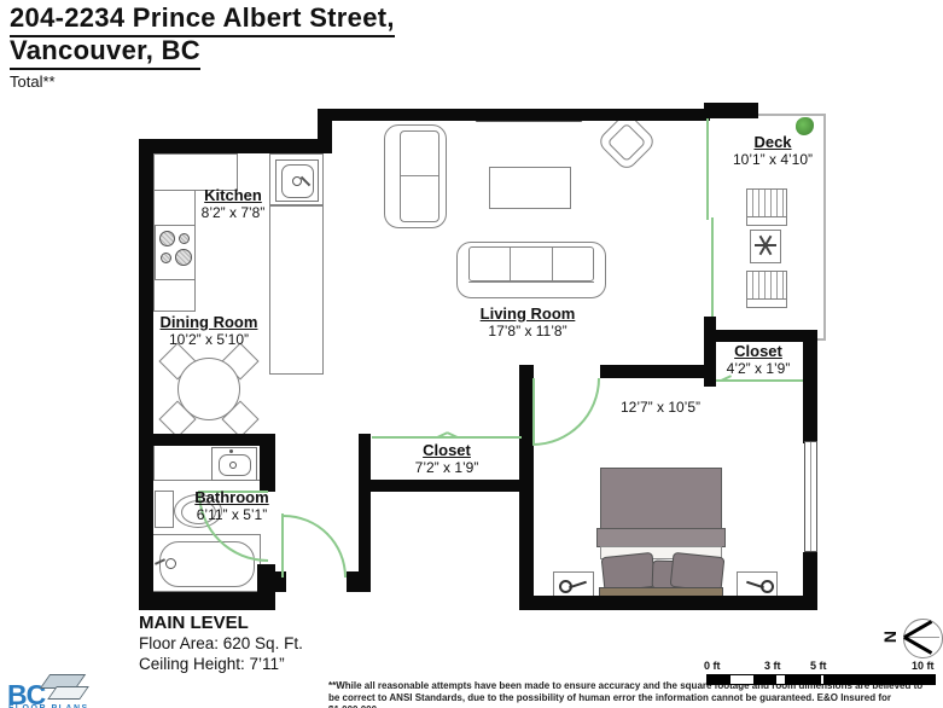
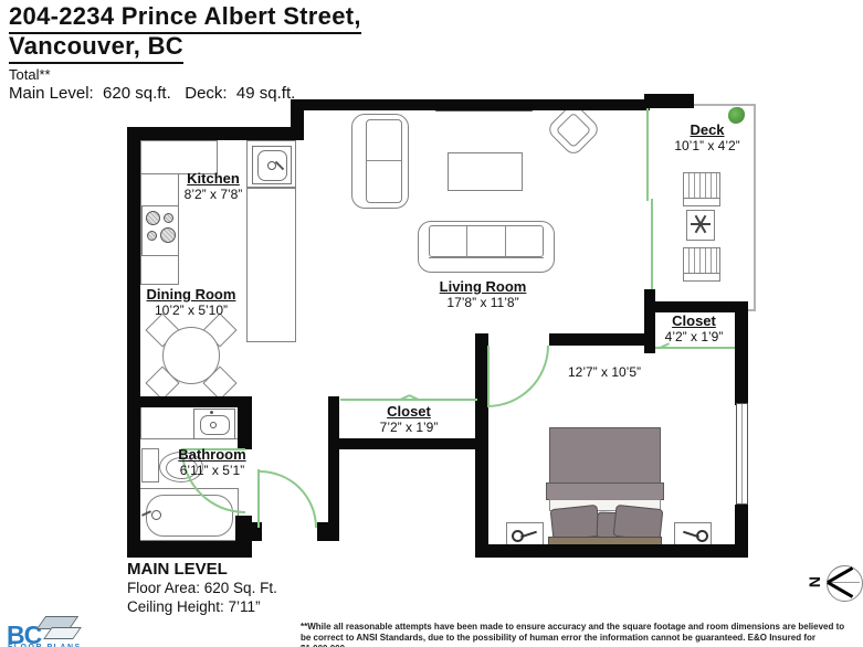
  204-2234 Prince Albert Street,
  Vancouver, BC
  Total**
+ Main Level: 620 sq.ft. Deck: 49 sq.ft.
  Kitchen
  8’2” x 7’8”
  Dining Room
  10’2” x 5’10”
  Living Room
  17’8” x 11’8”
  Deck
- 10’1” x 4’10”
+ 10’1” x 4’2”
  12’7” x 10’5”
  Closet
  4’2” x 1’9”
  Closet
  7’2” x 1’9”
  Bathroom
  6’11” x 5’1”
  MAIN LEVEL
  Floor Area: 620 Sq. Ft.
  Ceiling Height: 7’11”
  **While all reasonable attempts have been made to ensure accuracy and the square footage and room dimensions are believed to
  be correct to ANSI Standards, due to the possibility of human error the information cannot be guaranteed. E&O Insured for
- 0 ft
- 3 ft
- 5 ft
- 10 ft
  BC
